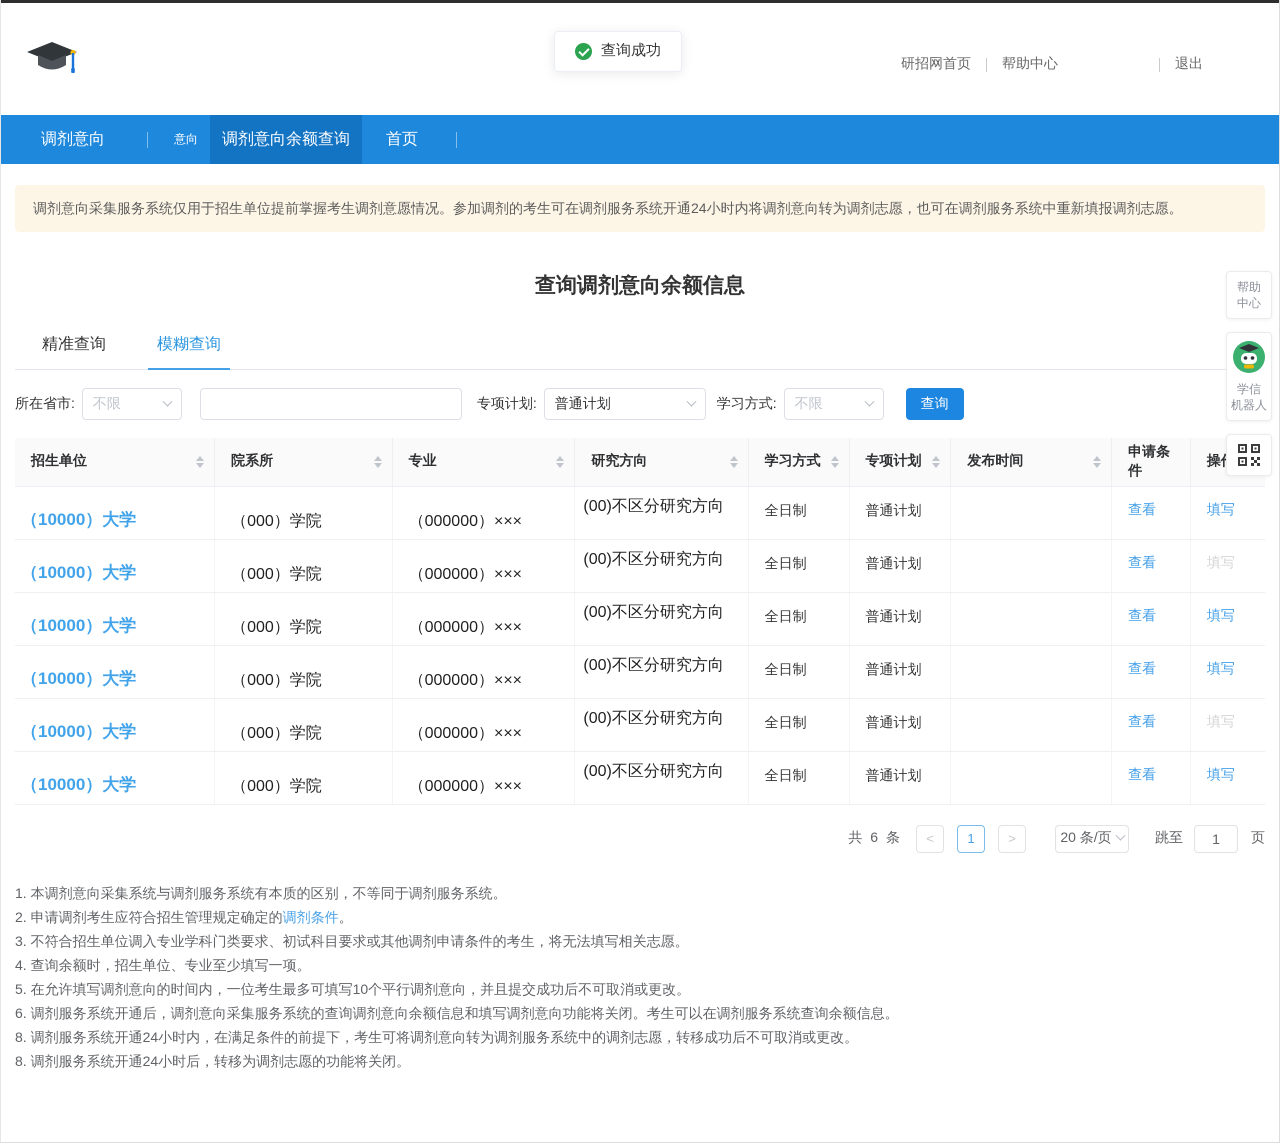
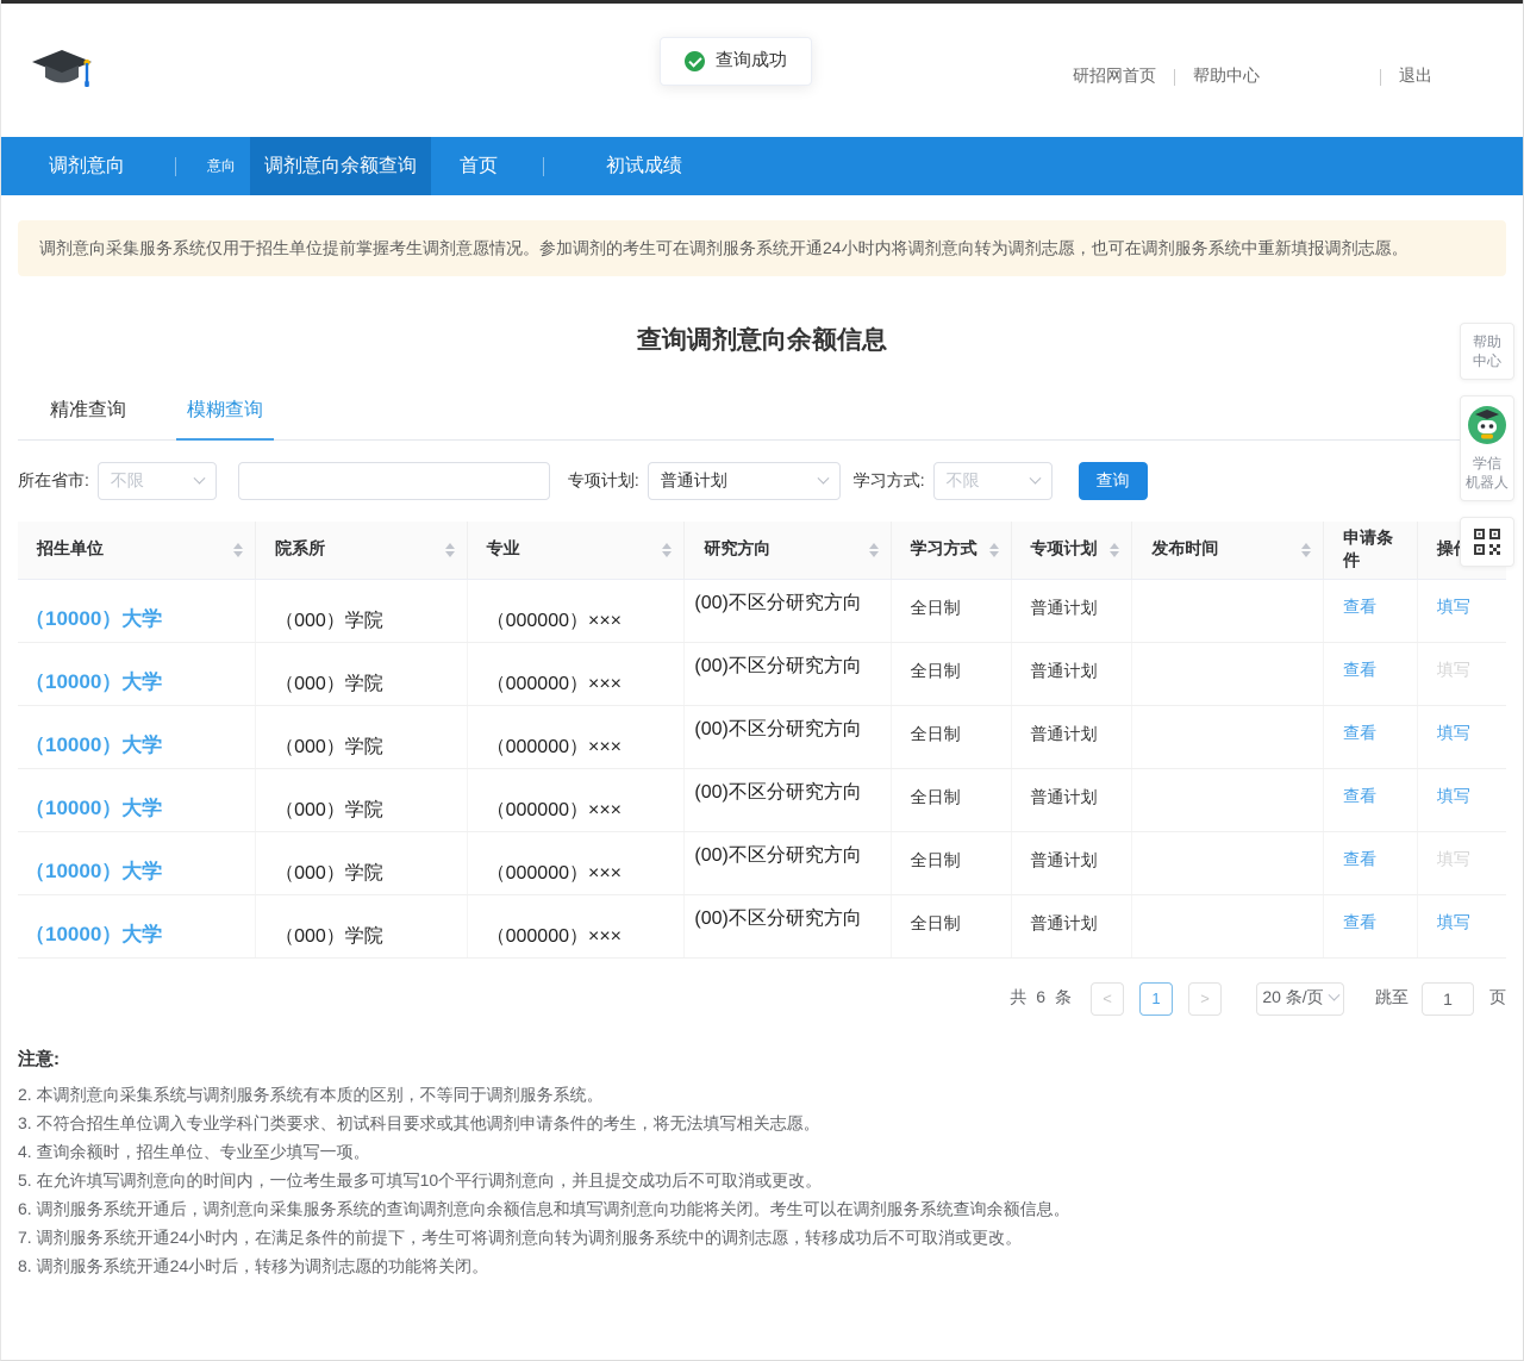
  查询成功
  研招网首页
  帮助中心
  退出
  调剂意向
  意向
  调剂意向余额查询
  首页
+ 初试成绩
  调剂意向采集服务系统仅用于招生单位提前掌握考生调剂意愿情况。参加调剂的考生可在调剂服务系统开通24小时内将调剂意向转为调剂志愿，也可在调剂服务系统中重新填报调剂志愿。
  查询调剂意向余额信息
  精准查询
  模糊查询
  所在省市:
  不限
  专项计划:
  普通计划
  学习方式:
  不限
  查询
  招生单位	院系所	专业	研究方向	学习方式	专项计划	发布时间	申请条件	操
  （10000）大学	（000）学院	（000000）×××	(00)不区分研究方向	全日制	普通计划		查看	填写
  （10000）大学	（000）学院	（000000）×××	(00)不区分研究方向	全日制	普通计划		查看	填写
  （10000）大学	（000）学院	（000000）×××	(00)不区分研究方向	全日制	普通计划		查看	填写
  （10000）大学	（000）学院	（000000）×××	(00)不区分研究方向	全日制	普通计划		查看	填写
  （10000）大学	（000）学院	（000000）×××	(00)不区分研究方向	全日制	普通计划		查看	填写
  （10000）大学	（000）学院	（000000）×××	(00)不区分研究方向	全日制	普通计划		查看	填写
  共 6 条
  <
  1
  >
  20 条/页
  跳至
  1
  页
+ 注意:
- 1. 本调剂意向采集系统与调剂服务系统有本质的区别，不等同于调剂服务系统。
+ 2. 本调剂意向采集系统与调剂服务系统有本质的区别，不等同于调剂服务系统。
- 2. 申请调剂考生应符合招生管理规定确定的调剂条件。
  3. 不符合招生单位调入专业学科门类要求、初试科目要求或其他调剂申请条件的考生，将无法填写相关志愿。
  4. 查询余额时，招生单位、专业至少填写一项。
  5. 在允许填写调剂意向的时间内，一位考生最多可填写10个平行调剂意向，并且提交成功后不可取消或更改。
  6. 调剂服务系统开通后，调剂意向采集服务系统的查询调剂意向余额信息和填写调剂意向功能将关闭。考生可以在调剂服务系统查询余额信息。
- 8. 调剂服务系统开通24小时内，在满足条件的前提下，考生可将调剂意向转为调剂服务系统中的调剂志愿，转移成功后不可取消或更改。
+ 7. 调剂服务系统开通24小时内，在满足条件的前提下，考生可将调剂意向转为调剂服务系统中的调剂志愿，转移成功后不可取消或更改。
  8. 调剂服务系统开通24小时后，转移为调剂志愿的功能将关闭。
  帮助
  中心
  学信
  机器人
